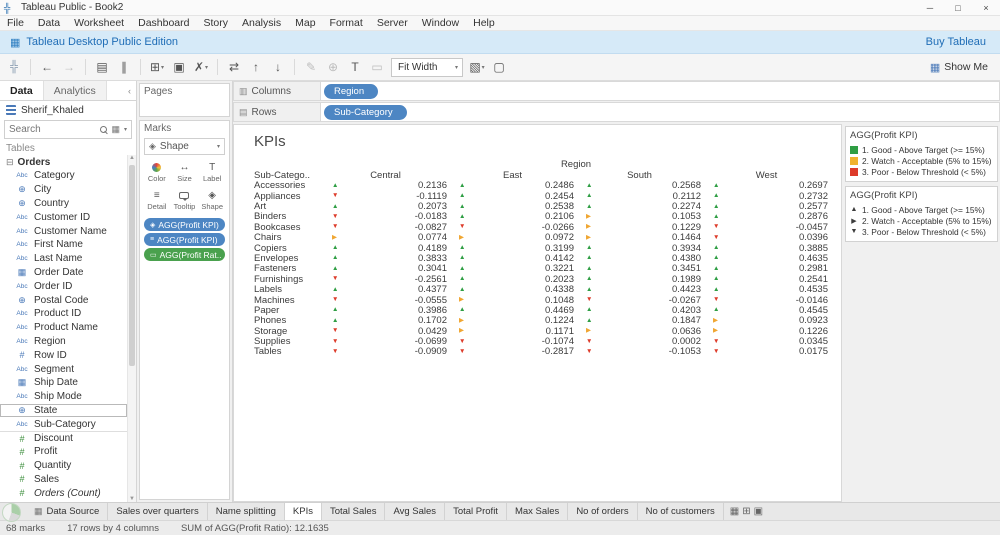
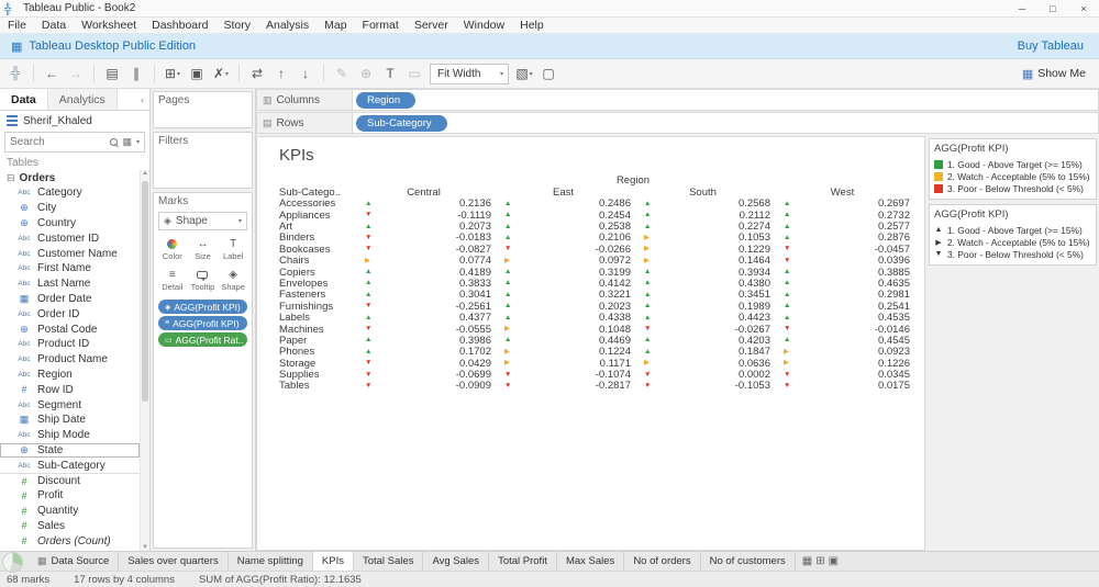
  ╬
  Tableau Public - Book2
  ─
  □
  ×
  File
  Data
  Worksheet
  Dashboard
  Story
  Analysis
  Map
  Format
  Server
  Window
  Help
  ▦
  Tableau Desktop Public Edition
  Buy Tableau
  ╬
  ←
  →
  ▤
  ∥
  ⊞
  ▣
  ✗
  ⇄
  ↑
  ↓
  ✎
  ⊕
  T
  ▭
  Fit Width
  ▧
  ▢
  ▦
  Show Me
  Data
  Analytics
  ‹
  Sherif_Khaled
  Search
  ▦
  Tables
  ⊟
  Orders
  Category
  ⊕
  City
  ⊕
  Country
  Customer ID
  Customer Name
  First Name
  Last Name
  ▦
  Order Date
  Order ID
  ⊕
  Postal Code
  Product ID
  Product Name
  Region
  #
  Row ID
  Segment
  ▦
  Ship Date
  Ship Mode
  ⊕
  State
  Sub-Category
  #
  Discount
  #
  Profit
  #
  Quantity
  #
  Sales
  #
  Orders (Count)
  Pages
+ Filters
  Marks
  ◈
  Shape
  Color
  ↔
  Size
  T
  Label
  ≡
  Detail
  Tooltip
  ◈
  Shape
  AGG(Profit KPI)
  AGG(Profit KPI)
  AGG(Profit Rat..
  ▥
  Columns
  Region
  ▤
  Rows
  Sub-Category
  KPIs
  Region
  Sub-Catego..
  Central
  East
  South
  West
  Accessories
  0.2136
  0.2486
  0.2568
  0.2697
  Appliances
  -0.1119
  0.2454
  0.2112
  0.2732
  Art
  0.2073
  0.2538
  0.2274
  0.2577
  Binders
  -0.0183
  0.2106
  0.1053
  0.2876
  Bookcases
  -0.0827
  -0.0266
  0.1229
  -0.0457
  Chairs
  0.0774
  0.0972
  0.1464
  0.0396
  Copiers
  0.4189
  0.3199
  0.3934
  0.3885
  Envelopes
  0.3833
  0.4142
  0.4380
  0.4635
  Fasteners
  0.3041
  0.3221
  0.3451
  0.2981
  Furnishings
  -0.2561
  0.2023
  0.1989
  0.2541
  Labels
  0.4377
  0.4338
  0.4423
  0.4535
  Machines
  -0.0555
  0.1048
  -0.0267
  -0.0146
  Paper
  0.3986
  0.4469
  0.4203
  0.4545
  Phones
  0.1702
  0.1224
  0.1847
  0.0923
  Storage
  0.0429
  0.1171
  0.0636
  0.1226
  Supplies
  -0.0699
  -0.1074
  0.0002
  0.0345
  Tables
  -0.0909
  -0.2817
  -0.1053
  0.0175
  AGG(Profit KPI)
  1. Good - Above Target (>= 15%)
  2. Watch - Acceptable (5% to 15%)
  3. Poor - Below Threshold (< 5%)
  AGG(Profit KPI)
  1. Good - Above Target (>= 15%)
  2. Watch - Acceptable (5% to 15%)
  3. Poor - Below Threshold (< 5%)
  ▦
  Data Source
  Sales over quarters
  Name splitting
  KPIs
  Total Sales
  Avg Sales
  Total Profit
  Max Sales
  No of orders
  No of customers
  ▦
  ⊞
  ▣
  68 marks
  17 rows by 4 columns
  SUM of AGG(Profit Ratio): 12.1635
